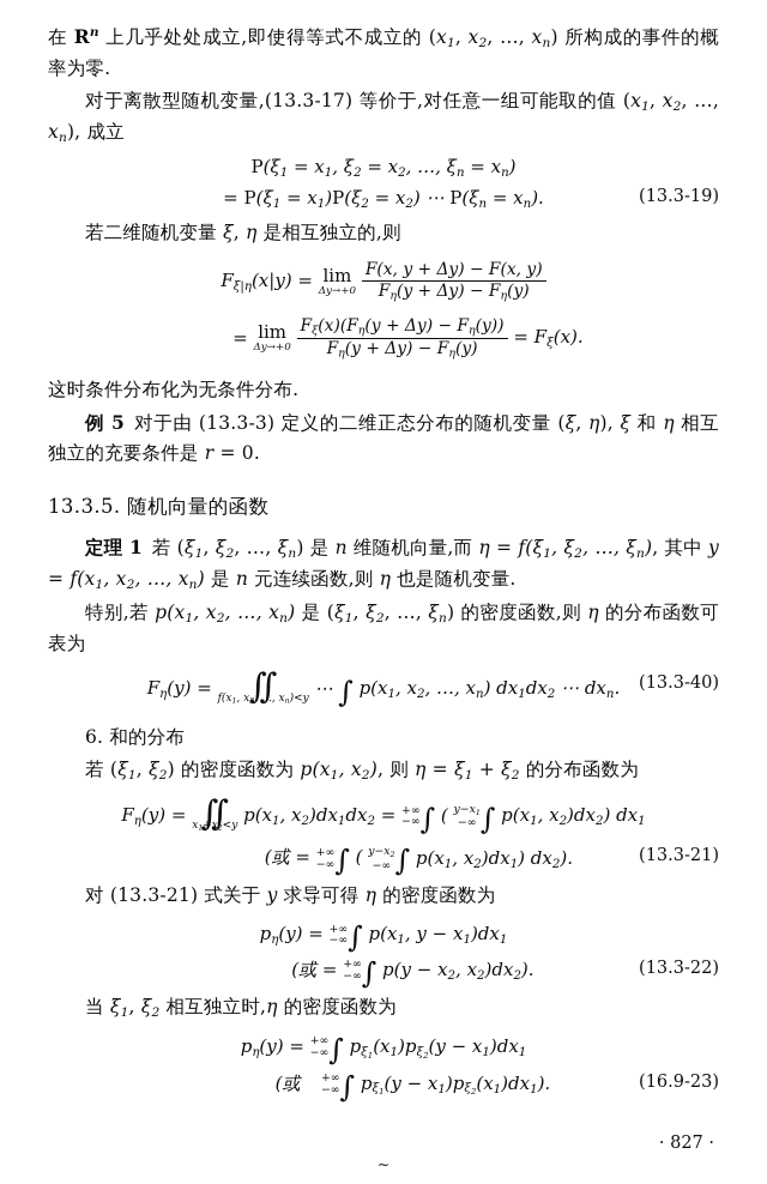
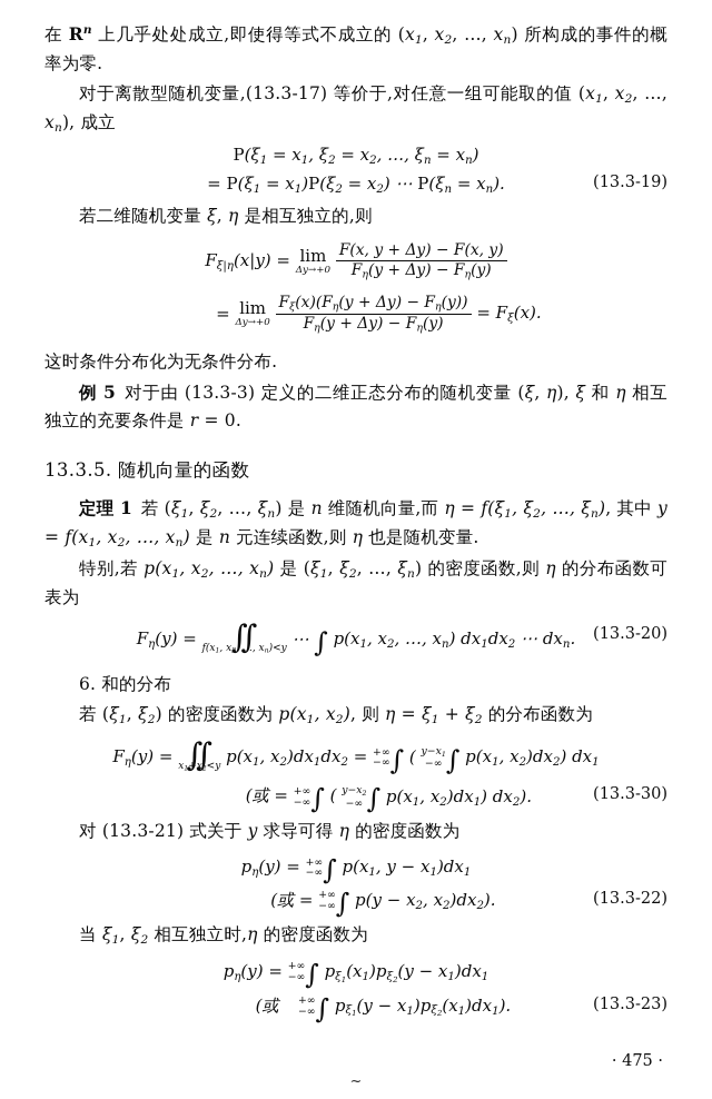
  在 Rn 上几乎处处成立,即使得等式不成立的 (x1, x2, …, xn) 所构成的事件的概率为零.
  对于离散型随机变量,(13.3-17) 等价于,对任意一组可能取的值 (x1, x2, …, xn), 成立
  P(ξ1 = x1, ξ2 = x2, …, ξn = xn)
  = P(ξ1 = x1)P(ξ2 = x2) ⋯ P(ξn = xn).
  (13.3-19)
  若二维随机变量 ξ, η 是相互独立的,则
  Fξ|η(x|y) =
  lim
  Δy→+0
  F(x, y + Δy) − F(x, y)
  Fη(y + Δy) − Fη(y)
  =
  lim
  Δy→+0
  Fξ(x)(Fη(y + Δy) − Fη(y))
  Fη(y + Δy) − Fη(y)
  = Fξ(x).
  这时条件分布化为无条件分布.
  例 5 对于由 (13.3-3) 定义的二维正态分布的随机变量 (ξ, η), ξ 和 η 相互独立的充要条件是 r = 0.
  13.3.5. 随机向量的函数
  定理 1 若 (ξ1, ξ2, …, ξn) 是 n 维随机向量,而 η = f(ξ1, ξ2, …, ξn), 其中 y = f(x1, x2, …, xn) 是 n 元连续函数,则 η 也是随机变量.
  特别,若 p(x1, x2, …, xn) 是 (ξ1, ξ2, …, ξn) 的密度函数,则 η 的分布函数可表为
  Fη(y) =
  ∫∫
  f(x , x , …, x )<y
  ⋯ ∫ p(x1, x2, …, xn) dx1dx2 ⋯ dxn.
- (13.3-40)
+ (13.3-20)
  6. 和的分布
  若 (ξ1, ξ2) 的密度函数为 p(x1, x2), 则 η = ξ1 + ξ2 的分布函数为
  Fη(y) =
  ∫∫
  x +x <y
  p(x1, x2)dx1dx2 =
  +∞
  −∞
  ∫ (
  y−x
  −∞
  ∫ p(x1, x2)dx2) dx1
  (或 =
  +∞
  −∞
  ∫ (
  y−x
  −∞
  ∫ p(x1, x2)dx1) dx2).
- (13.3-21)
+ (13.3-30)
  对 (13.3-21) 式关于 y 求导可得 η 的密度函数为
  pη(y) =
  +∞
  −∞
  ∫ p(x1, y − x1)dx1
  (或 =
  +∞
  −∞
  ∫ p(y − x2, x2)dx2).
  (13.3-22)
  当 ξ1, ξ2 相互独立时,η 的密度函数为
  pη(y) =
  +∞
  −∞
  ∫ pξ1(x1)pξ2(y − x1)dx1
  (或
  +∞
  −∞
  ∫ pξ1(y − x1)pξ2(x1)dx1).
- (16.9-23)
+ (13.3-23)
- · 827 ·
+ · 475 ·
  ~
